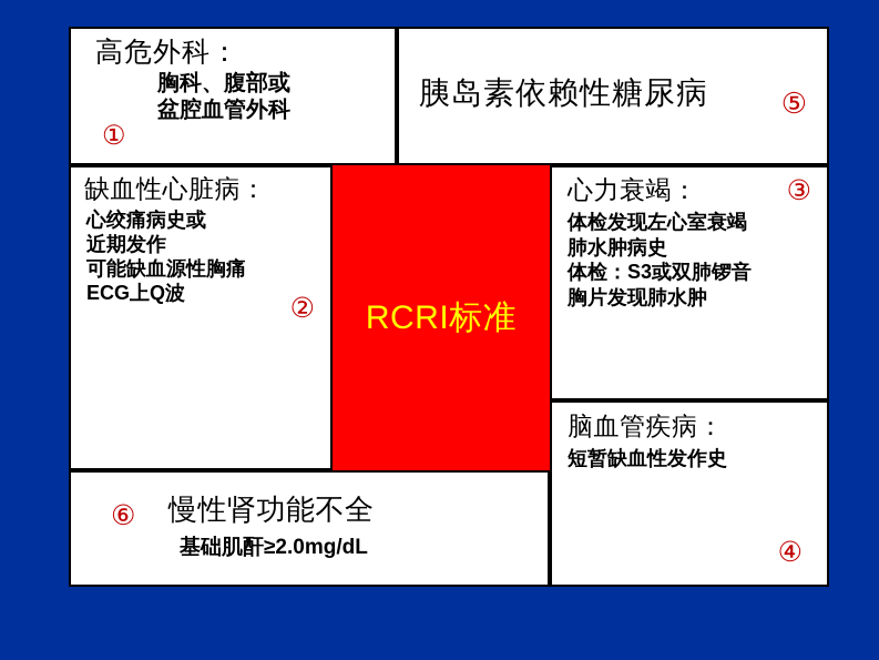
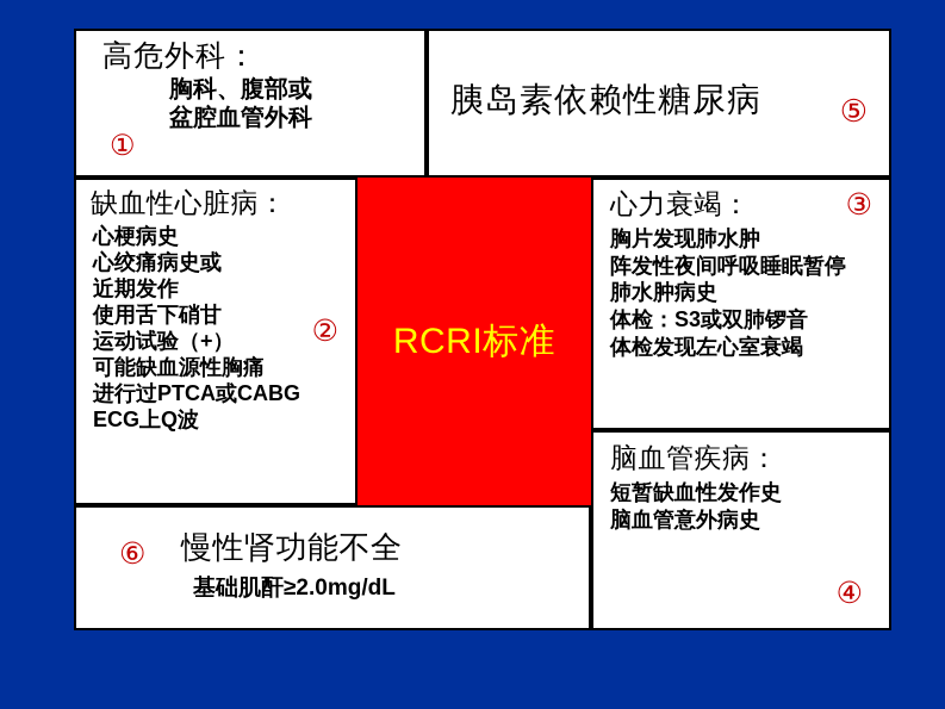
  高危外科：
  胸科、腹部或
  盆腔血管外科
  ①
  胰岛素依赖性糖尿病
  ⑤
  缺血性心脏病：
+ 心梗病史
  心绞痛病史或
  近期发作
+ 使用舌下硝甘
+ 运动试验（+）
  可能缺血源性胸痛
+ 进行过PTCA或CABG
  ECG上Q波
  ②
  RCRI标准
  ③
  心力衰竭：
- 体检发现左心室衰竭
+ 胸片发现肺水肿
+ 阵发性夜间呼吸睡眠暂停
  肺水肿病史
  体检：S3或双肺锣音
- 胸片发现肺水肿
+ 体检发现左心室衰竭
  脑血管疾病：
  短暂缺血性发作史
+ 脑血管意外病史
  ④
  ⑥
  慢性肾功能不全
  基础肌酐≥2.0mg/dL
